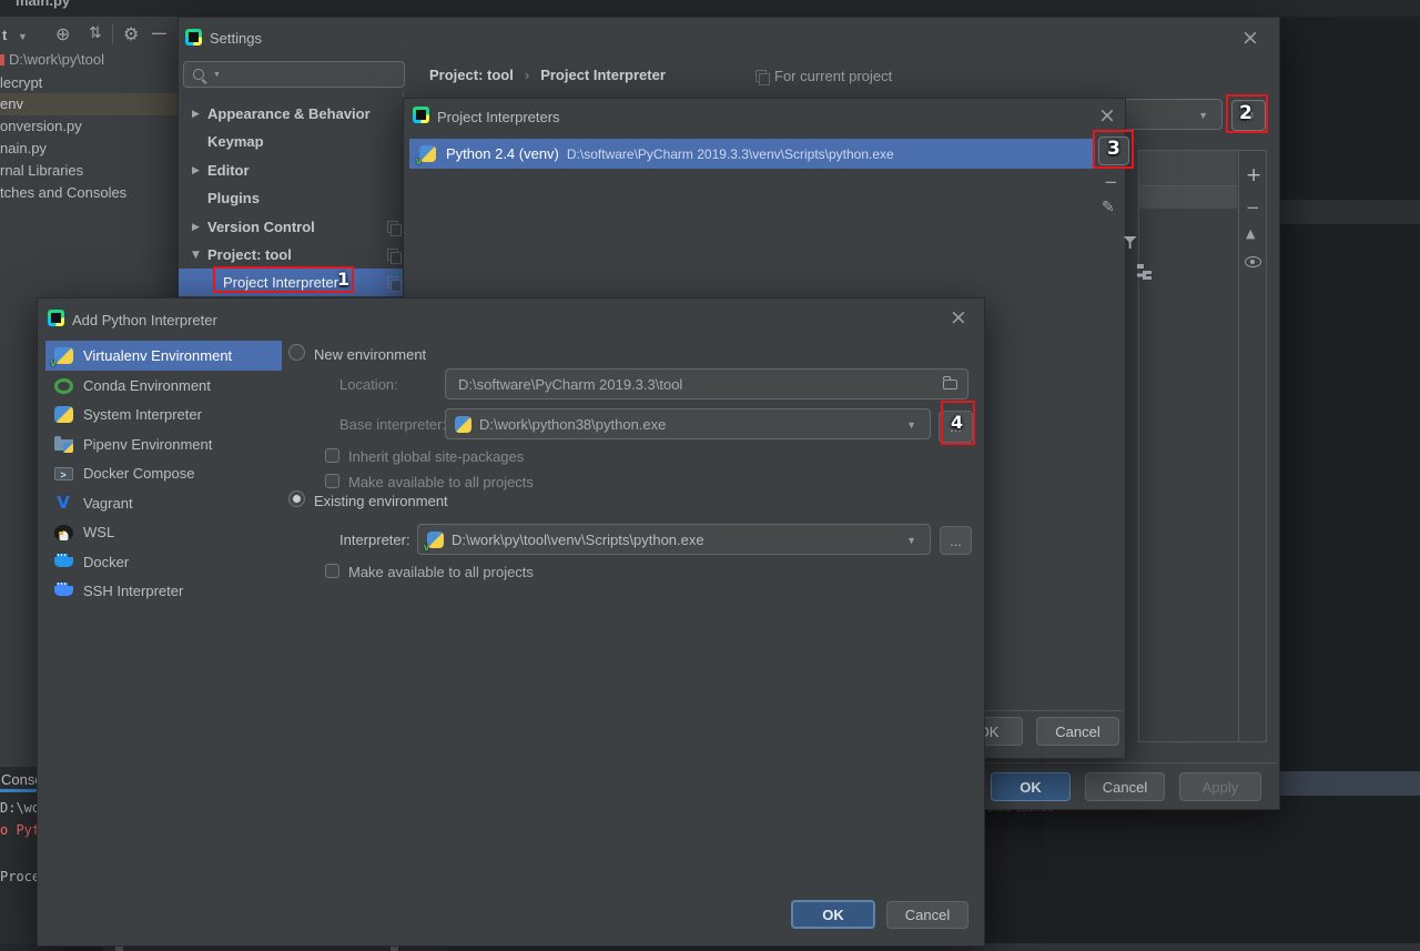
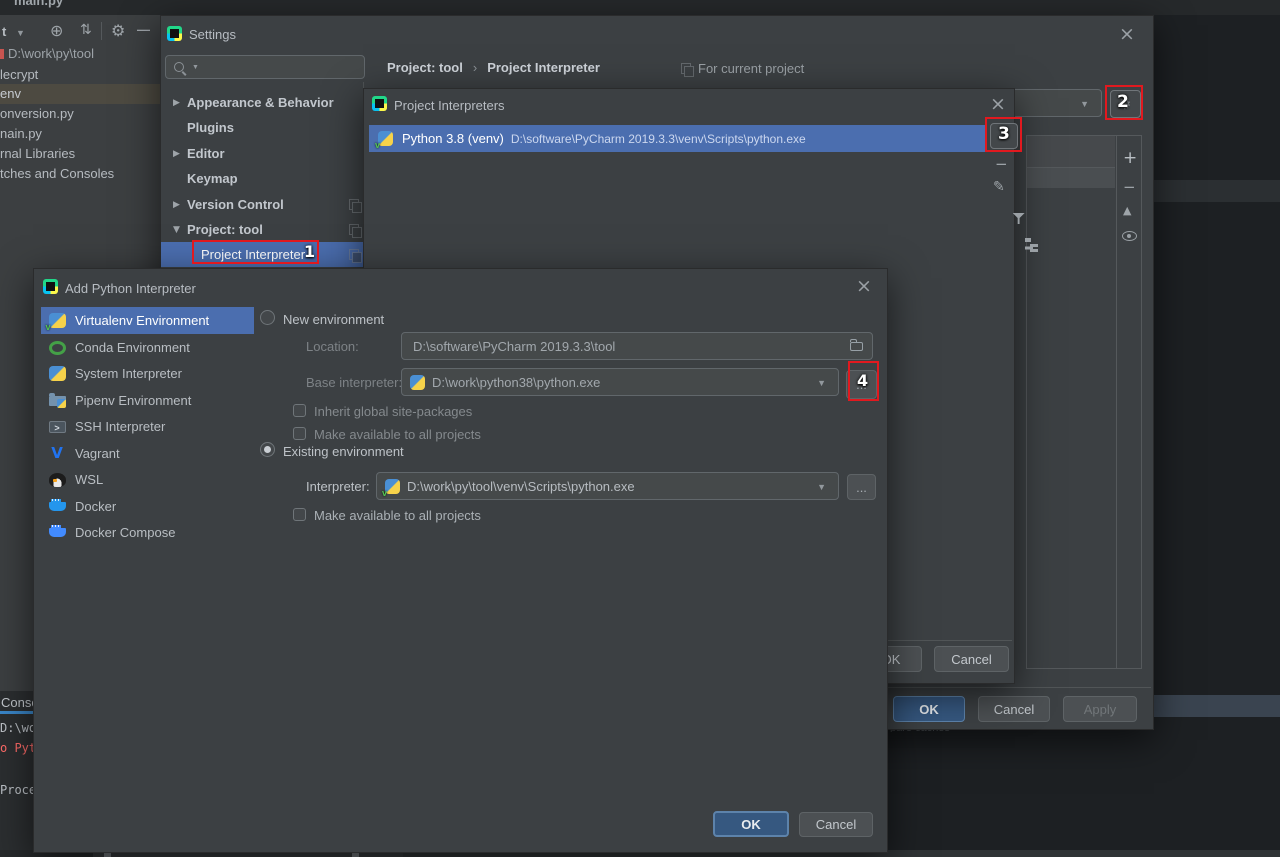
  main.py
  t
  ▼
  ⊕
  ⇅
  ⚙
  —
  D:\work\py\tool
  lecrypt
  env
  onversion.py
  nain.py
  rnal Libraries
  tches and Consoles
  Cons
  o Py
  Settings
  ×
  Project: tool
  ›
  Project Interpreter
  For current project
  ▶
  Appearance & Behavior
- Keymap
+ Plugins
  ▶
  Editor
- Plugins
+ Keymap
  ▶
  Version Control
  ▼
  Project: tool
  Project Interpreter
  ▼
  ⚙
  +
  −
  ▲
  OK
  Cancel
  Apply
  Project Interpreters
  ×
- Python 2.4 (venv)
+ Python 3.8 (venv)
  D:\software\PyCharm 2019.3.3\venv\Scripts\python.exe
  −
  ✎
  Cancel
  Add Python Interpreter
  ×
  Virtualenv Environment
  Conda Environment
  System Interpreter
  Pipenv Environment
  >
- Docker Compose
+ SSH Interpreter
  V
  Vagrant
  WSL
  Docker
- SSH Interpreter
+ Docker Compose
  New environment
  Location:
  D:\software\PyCharm 2019.3.3\tool
  Base interpreter
  D:\work\python38\python.exe
  ▼
  ...
  Inherit global site-packages
  Make available to all projects
  Existing environment
  Interpreter:
  D:\work\py\tool\venv\Scripts\python.exe
  ▼
  ...
  Make available to all projects
  OK
  Cancel
  1
  2
  3
  4
